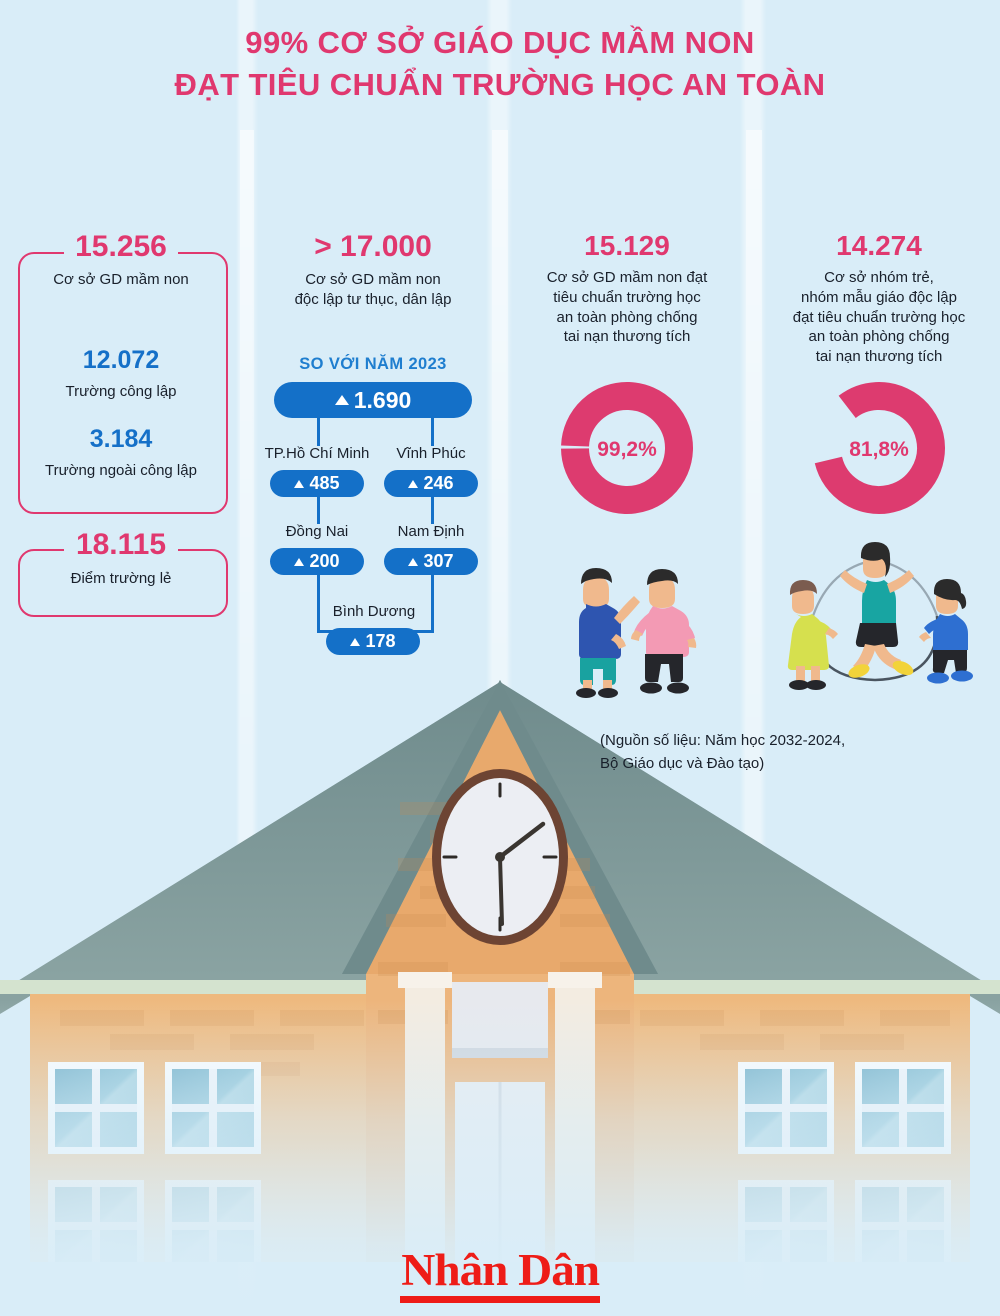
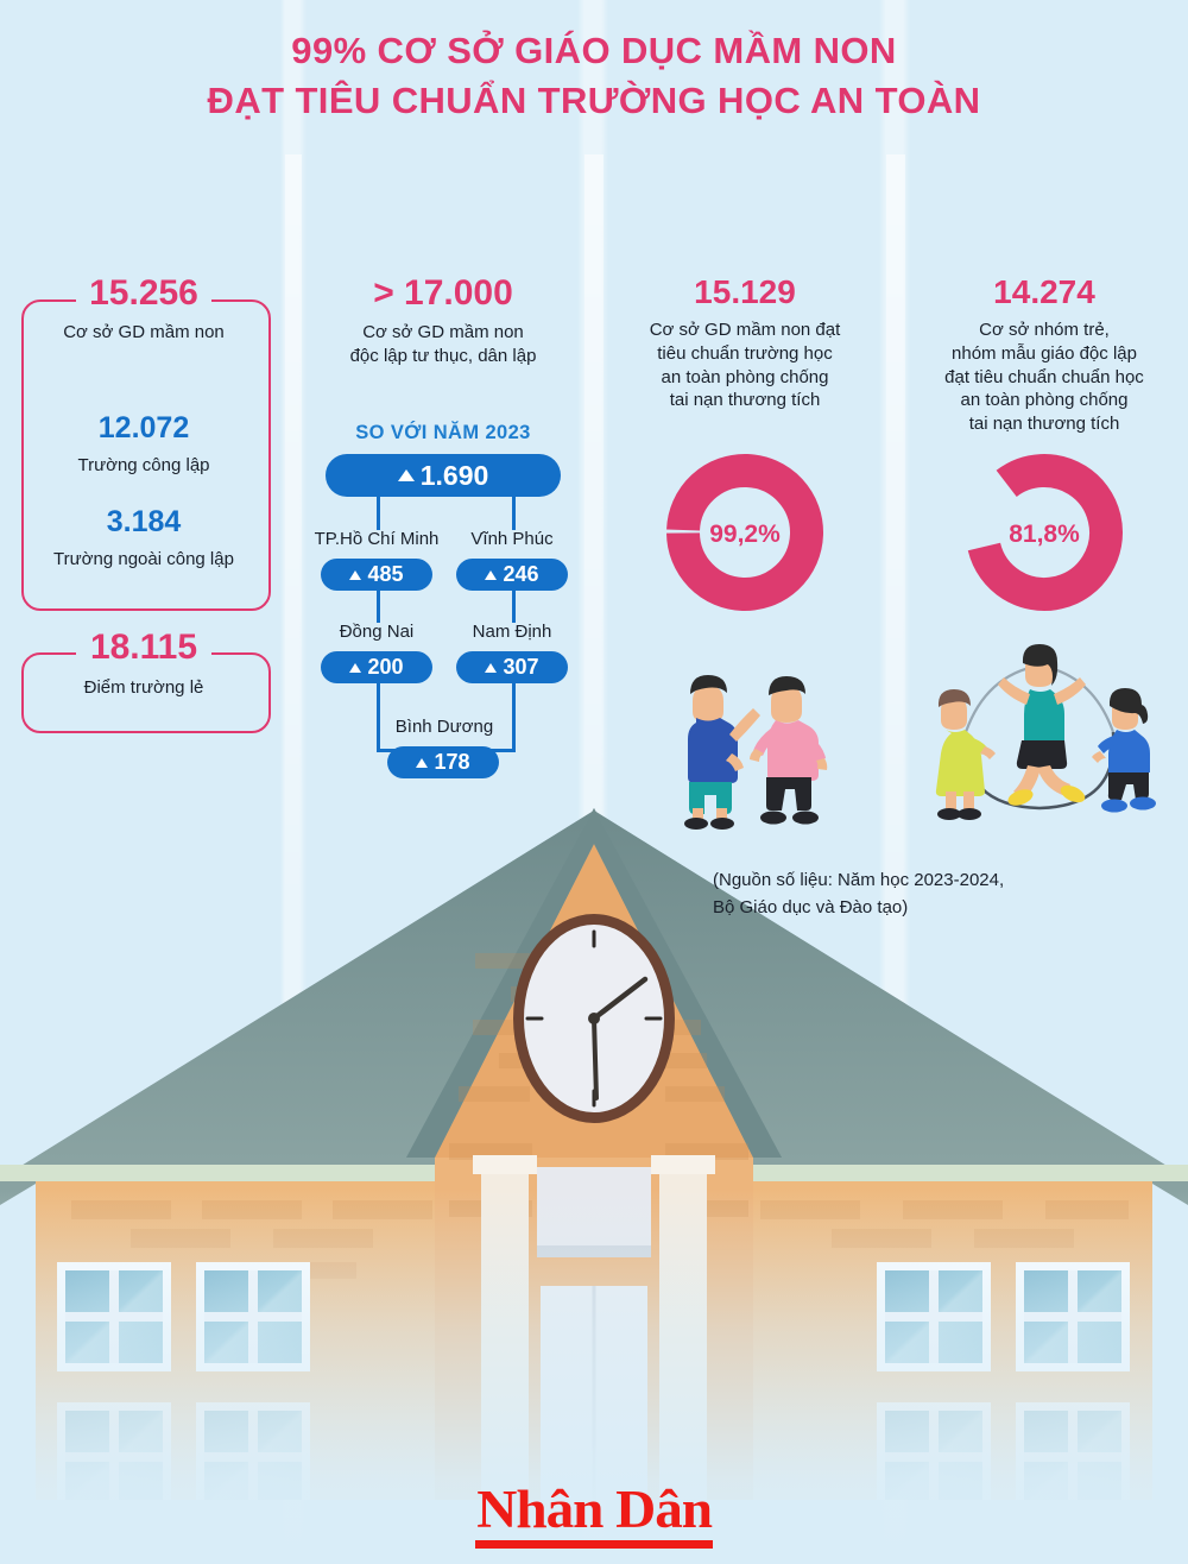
  99% CƠ SỞ GIÁO DỤC MẦM NON
  ĐẠT TIÊU CHUẨN TRƯỜNG HỌC AN TOÀN
  15.256
  Cơ sở GD mầm non
  12.072
  Trường công lập
  3.184
  Trường ngoài công lập
  18.115
  Điểm trường lẻ
  > 17.000
  Cơ sở GD mầm non
  độc lập tư thục, dân lập
  SO VỚI NĂM 2023
  1.690
  TP.Hồ Chí Minh
  485
  Vĩnh Phúc
  246
  Đồng Nai
  200
  Nam Định
  307
  Bình Dương
  178
  15.129
  Cơ sở GD mầm non đạt
  tiêu chuẩn trường học
  an toàn phòng chống
  tai nạn thương tích
  99,2%
  14.274
  Cơ sở nhóm trẻ,
  nhóm mẫu giáo độc lập
- đạt tiêu chuẩn trường học
+ đạt tiêu chuẩn chuẩn học
  an toàn phòng chống
  tai nạn thương tích
  81,8%
- (Nguồn số liệu: Năm học 2032-2024,
+ (Nguồn số liệu: Năm học 2023-2024,
  Bộ Giáo dục và Đào tạo)
  Nhân Dân
